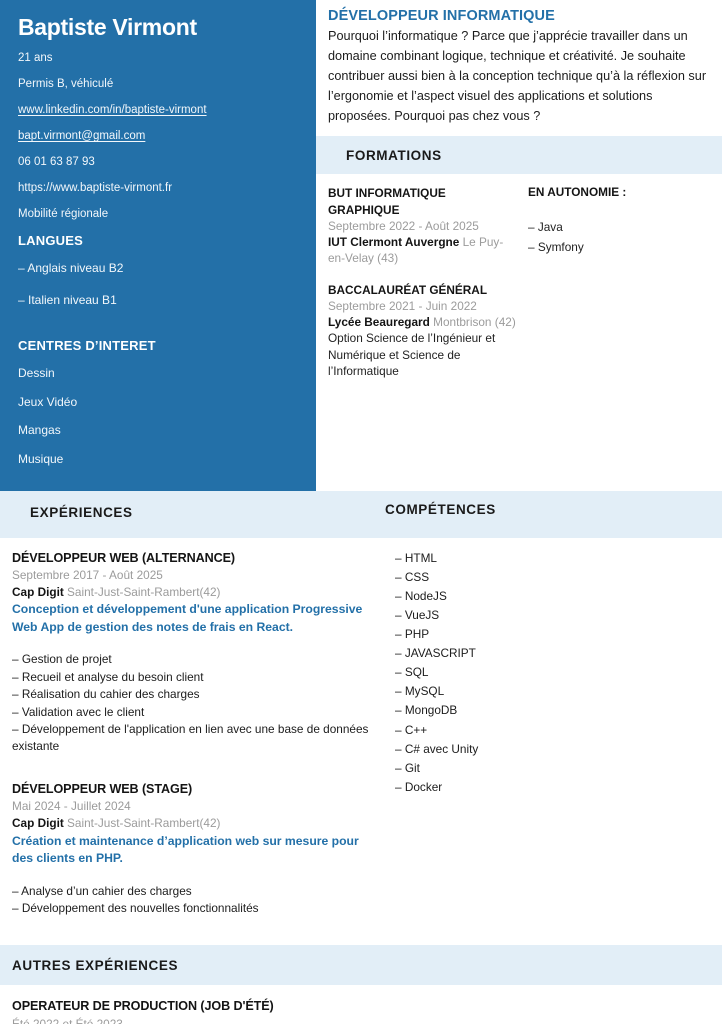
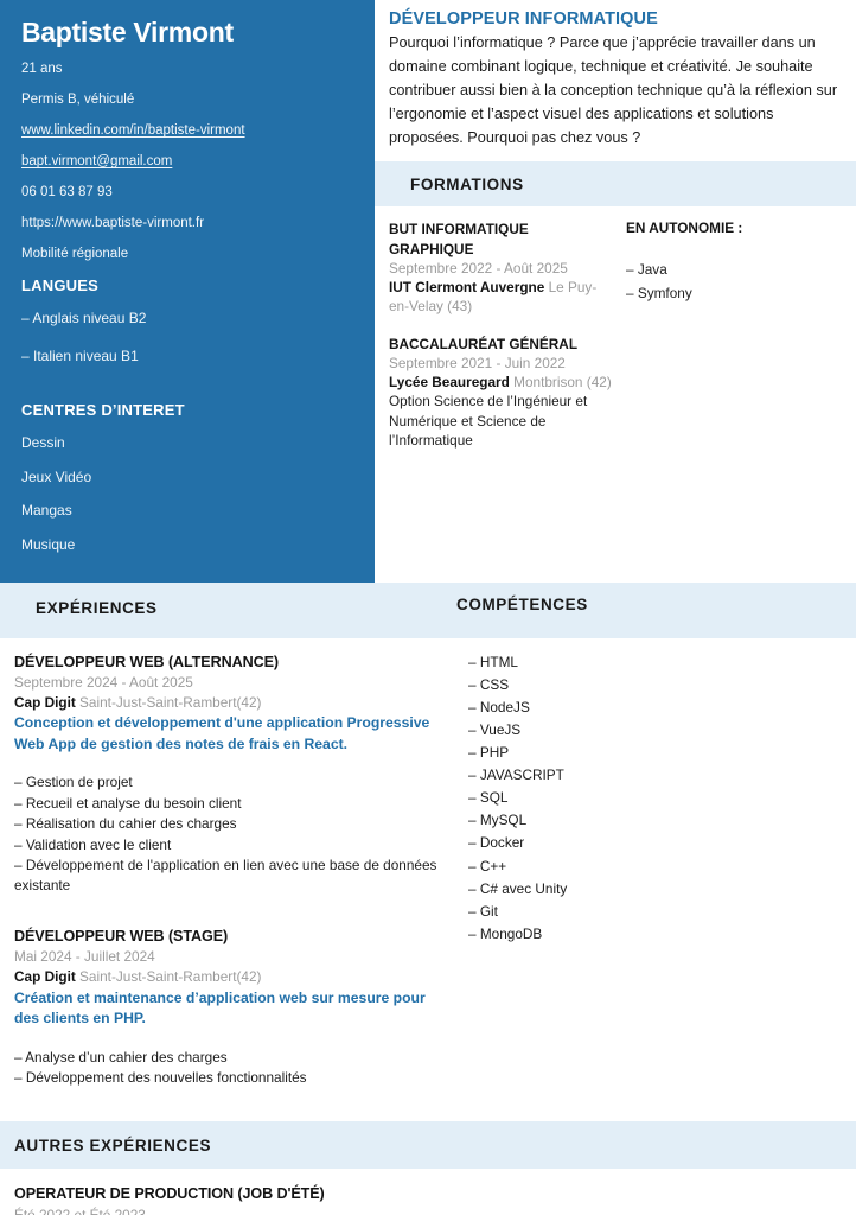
  Baptiste Virmont
  21 ans
  Permis B, véhiculé
  www.linkedin.com/in/baptiste-virmont
  bapt.virmont@gmail.com
  06 01 63 87 93
  https://www.baptiste-virmont.fr
  Mobilité régionale
  LANGUES
  – Anglais niveau B2
  – Italien niveau B1
  CENTRES D’INTERET
  Dessin
  Jeux Vidéo
  Mangas
  Musique
  DÉVELOPPEUR INFORMATIQUE
  Pourquoi l’informatique ? Parce que j’apprécie travailler dans un domaine combinant logique, technique et créativité. Je souhaite contribuer aussi bien à la conception technique qu’à la réflexion sur l’ergonomie et l’aspect visuel des applications et solutions proposées. Pourquoi pas chez vous ?
  FORMATIONS
  BUT INFORMATIQUE GRAPHIQUE
  Septembre 2022 - Août 2025
  IUT Clermont Auvergne Le Puy-en-Velay (43)
  BACCALAURÉAT GÉNÉRAL
  Septembre 2021 - Juin 2022
  Lycée Beauregard Montbrison (42)
  Option Science de l’Ingénieur et Numérique et Science de l’Informatique
  EN AUTONOMIE :
  – Java
  – Symfony
  EXPÉRIENCES
  COMPÉTENCES
  DÉVELOPPEUR WEB (ALTERNANCE)
- Septembre 2017 - Août 2025
+ Septembre 2024 - Août 2025
  Cap Digit Saint-Just-Saint-Rambert(42)
  Conception et développement d'une application Progressive Web App de gestion des notes de frais en React.
  – Gestion de projet
  – Recueil et analyse du besoin client
  – Réalisation du cahier des charges
  – Validation avec le client
  – Développement de l'application en lien avec une base de données existante
  DÉVELOPPEUR WEB (STAGE)
  Mai 2024 - Juillet 2024
  Cap Digit Saint-Just-Saint-Rambert(42)
  Création et maintenance d’application web sur mesure pour des clients en PHP.
  – Analyse d’un cahier des charges
  – Développement des nouvelles fonctionnalités
  – HTML
  – CSS
  – NodeJS
  – VueJS
  – PHP
  – JAVASCRIPT
  – SQL
  – MySQL
- – MongoDB
+ – Docker
  – C++
  – C# avec Unity
  – Git
- – Docker
+ – MongoDB
  AUTRES EXPÉRIENCES
  OPERATEUR DE PRODUCTION (JOB D'ÉTÉ)
